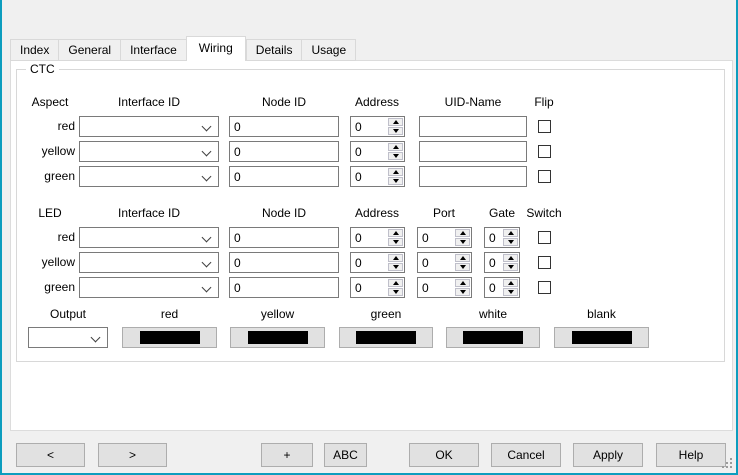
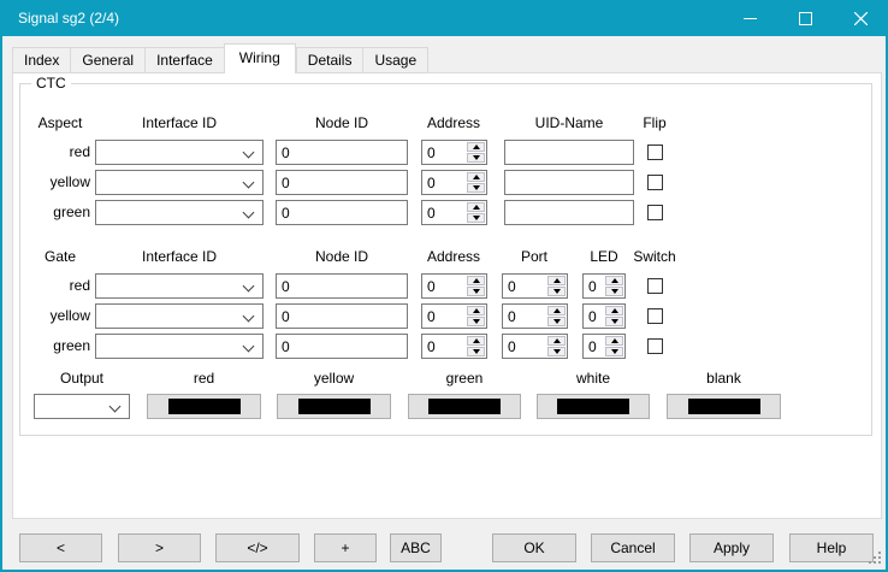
+ Signal sg2 (2/4)
  Index
  General
  Interface
  Wiring
  Details
  Usage
  CTC
  Aspect
  Interface ID
  Node ID
  Address
  UID-Name
  Flip
  red
  0
  0
  yellow
  0
  0
  green
  0
  0
- LED
+ Gate
  Interface ID
  Node ID
  Address
  Port
- Gate
+ LED
  Switch
  red
  0
  0
  0
  0
  yellow
  0
  0
  0
  0
  green
  0
  0
  0
  0
  Output
  red
  yellow
  green
  white
  blank
  <
  >
+ </>
  +
  ABC
  OK
  Cancel
  Apply
  Help
